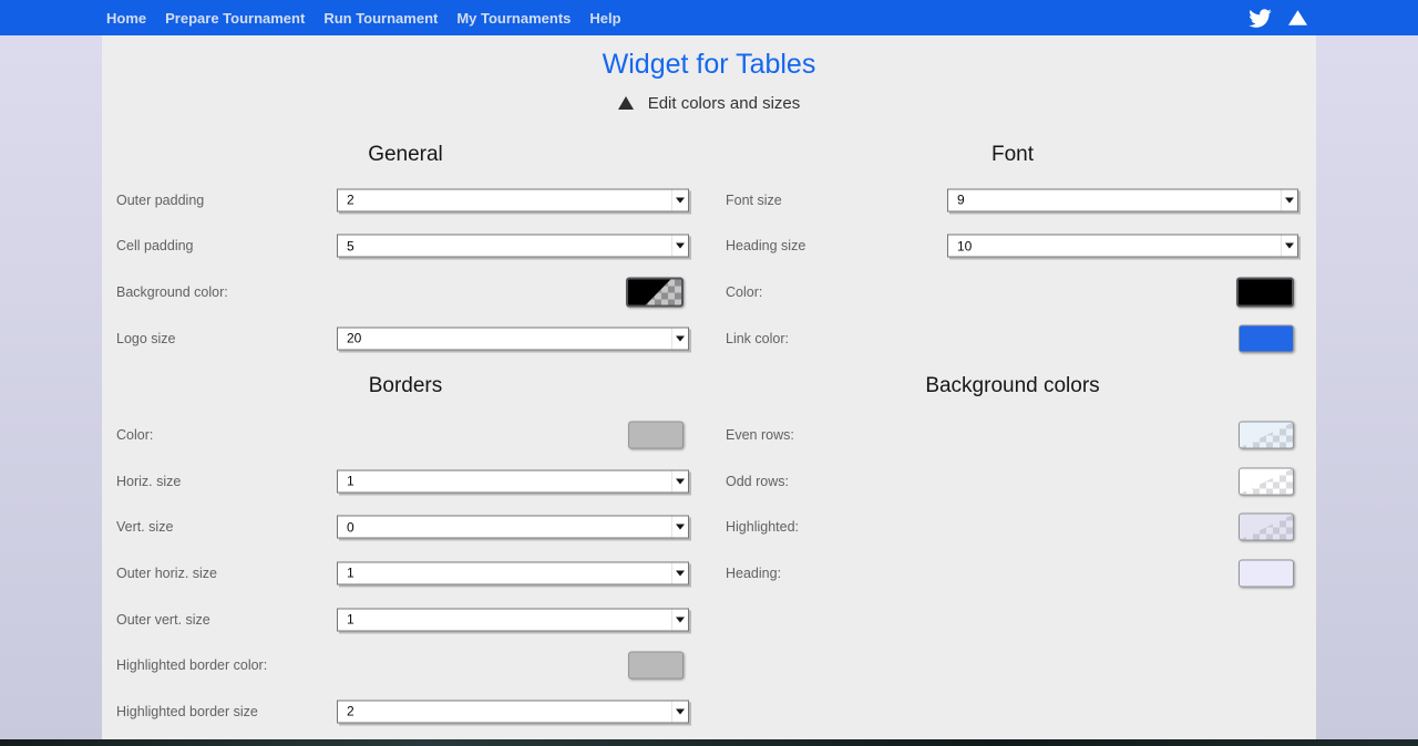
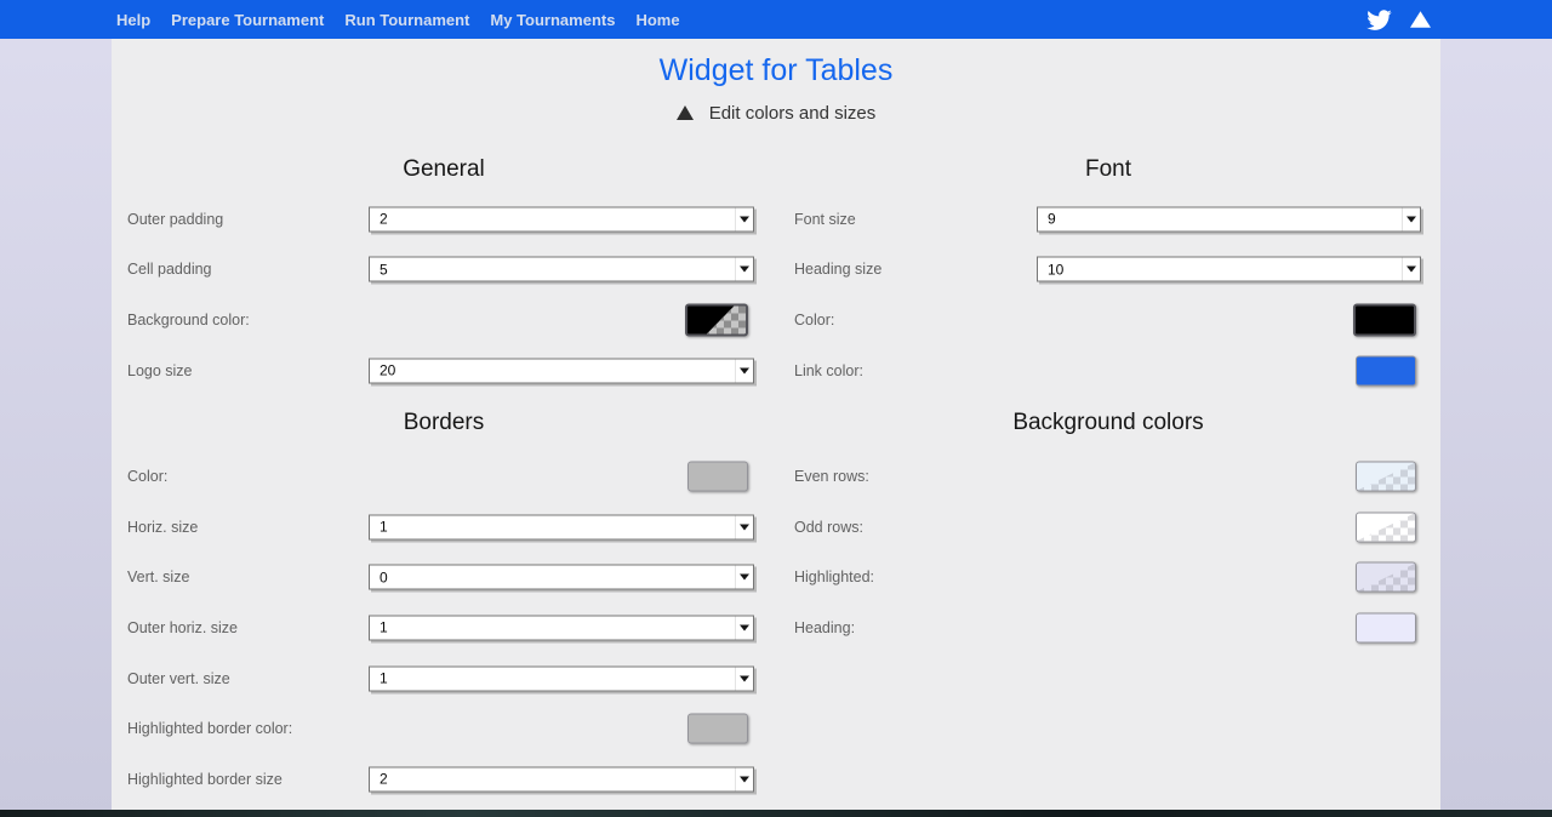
- Home
+ Help
  Prepare Tournament
  Run Tournament
  My Tournaments
- Help
+ Home
  Widget for Tables
  Edit colors and sizes
  General
  Outer padding
  2
  Cell padding
  5
  Background color:
  Logo size
  20
  Borders
  Color:
  Horiz. size
  1
  Vert. size
  0
  Outer horiz. size
  1
  Outer vert. size
  1
  Highlighted border color:
  Highlighted border size
  2
  Font
  Font size
  9
  Heading size
  10
  Color:
  Link color:
  Background colors
  Even rows:
  Odd rows:
  Highlighted:
  Heading:
